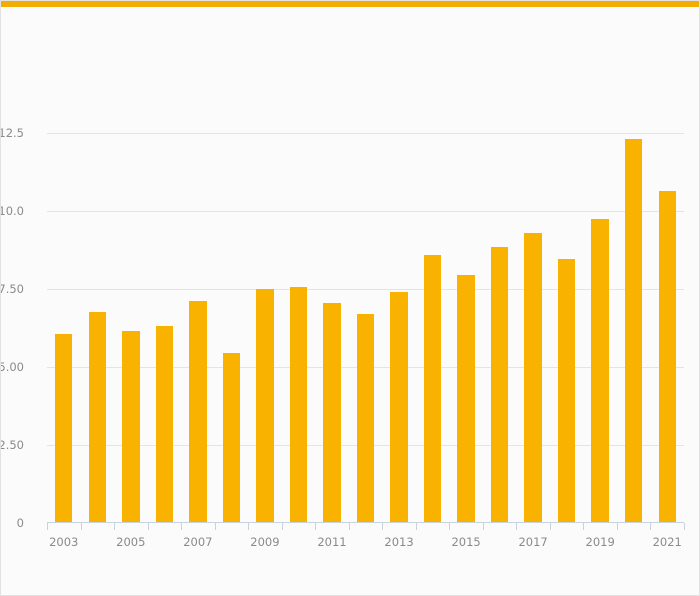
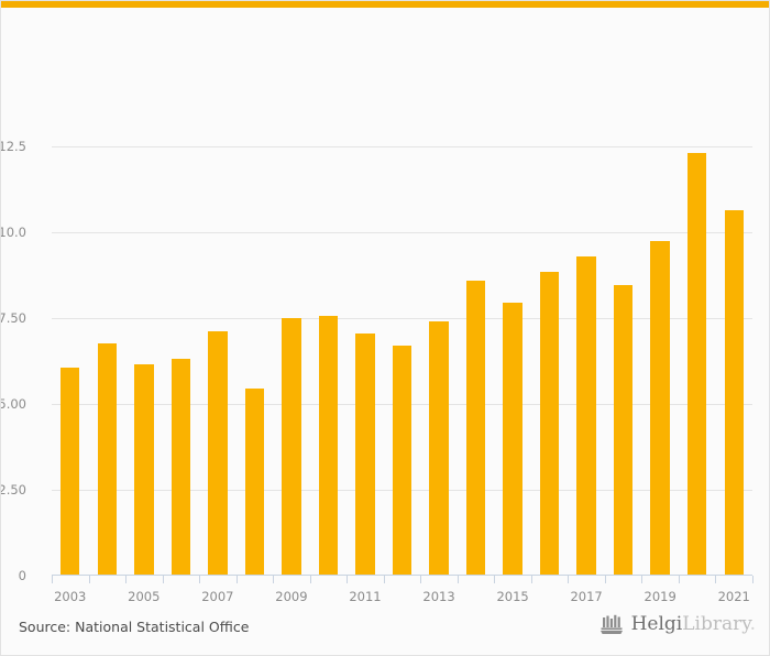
  0
  2.50
  5.00
  7.50
  10.0
  12.5
  2003
  2005
  2007
  2009
  2011
  2013
  2015
  2017
  2019
  2021
+ Source: National Statistical Office
+ HelgiLibrary.
